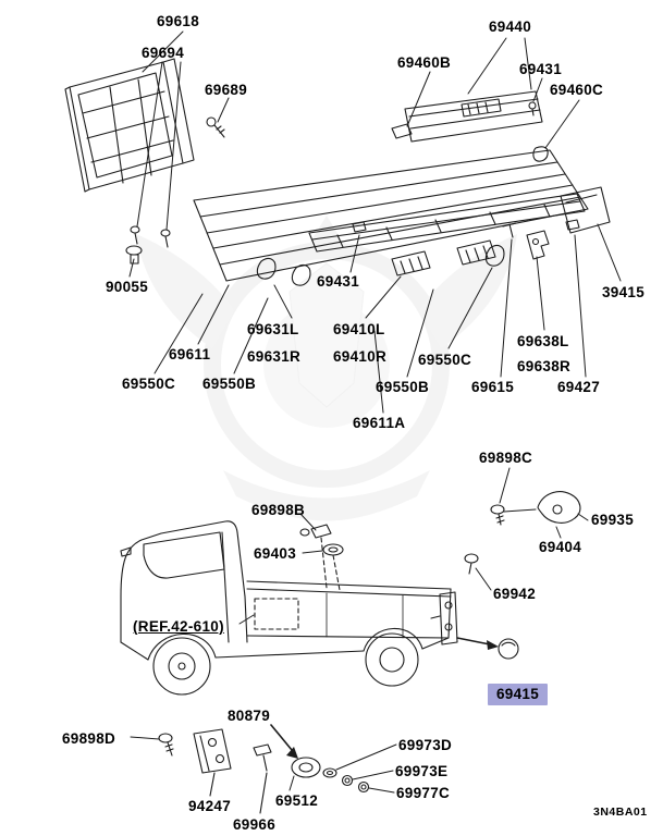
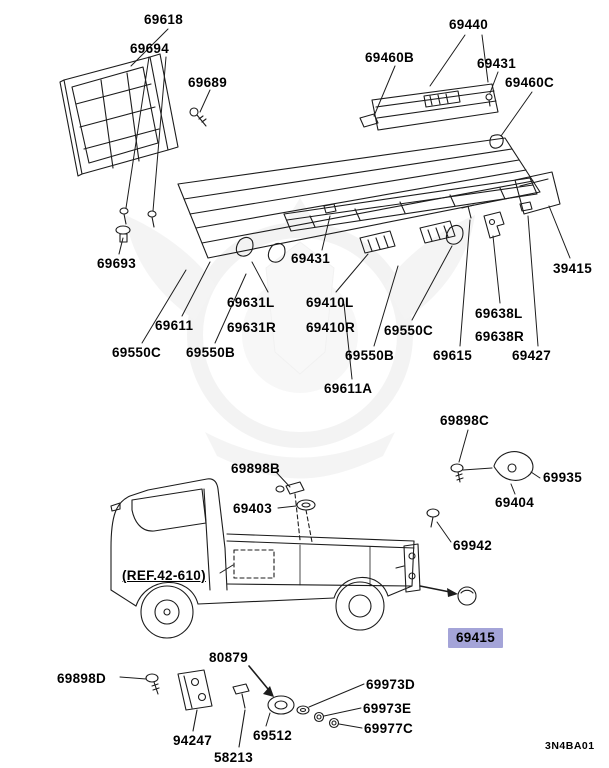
  69618
  69694
  69689
  69440
  69460B
  69431
  69460C
- 90055
+ 69693
  69431
  39415
  69631L
  69410L
  69638L
  69611
  69631R
  69410R
  69550C
  69638R
  69550C
  69550B
  69550B
  69615
  69427
  69611A
  69898C
  69898B
  69935
  69403
  69404
  69942
  (REF.42-610)
  69415
  80879
  69898D
  69973D
  69973E
  69977C
  94247
  69512
- 69966
+ 58213
  3N4BA01
